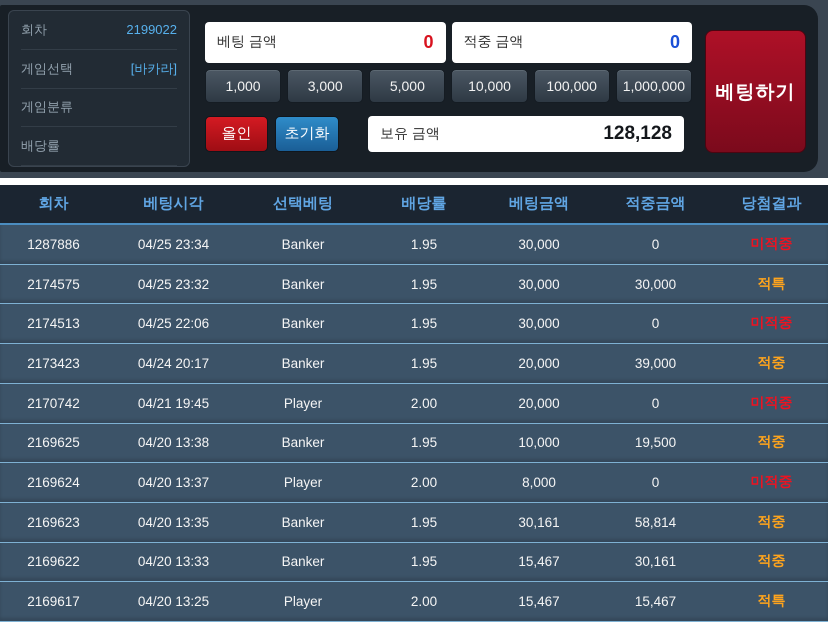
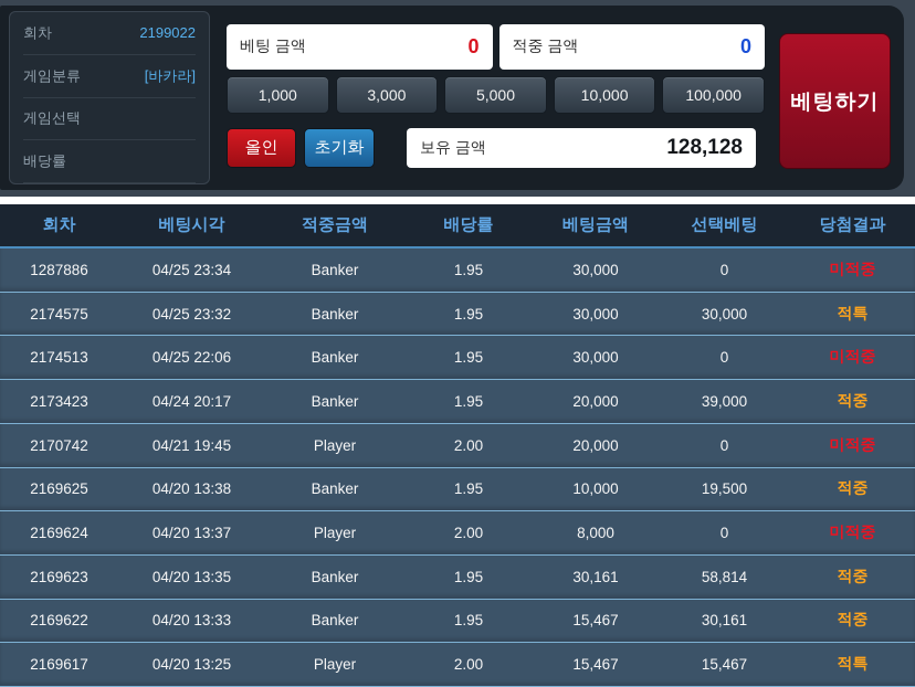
  회차
  2199022
- 게임선택
+ 게임분류
  [바카라]
- 게임분류
+ 게임선택
  배당률
  베팅 금액
  0
  적중 금액
  0
  1,000
  3,000
  5,000
  10,000
  100,000
- 1,000,000
  올인
  초기화
  보유 금액
  128,128
  베팅하기
  회차
  베팅시각
- 선택베팅
+ 적중금액
  배당률
  베팅금액
- 적중금액
+ 선택베팅
  당첨결과
  1287886
  04/25 23:34
  Banker
  1.95
  30,000
  0
  미적중
  2174575
  04/25 23:32
  Banker
  1.95
  30,000
  30,000
  적특
  2174513
  04/25 22:06
  Banker
  1.95
  30,000
  0
  미적중
  2173423
  04/24 20:17
  Banker
  1.95
  20,000
  39,000
  적중
  2170742
  04/21 19:45
  Player
  2.00
  20,000
  0
  미적중
  2169625
  04/20 13:38
  Banker
  1.95
  10,000
  19,500
  적중
  2169624
  04/20 13:37
  Player
  2.00
  8,000
  0
  미적중
  2169623
  04/20 13:35
  Banker
  1.95
  30,161
  58,814
  적중
  2169622
  04/20 13:33
  Banker
  1.95
  15,467
  30,161
  적중
  2169617
  04/20 13:25
  Player
  2.00
  15,467
  15,467
  적특
